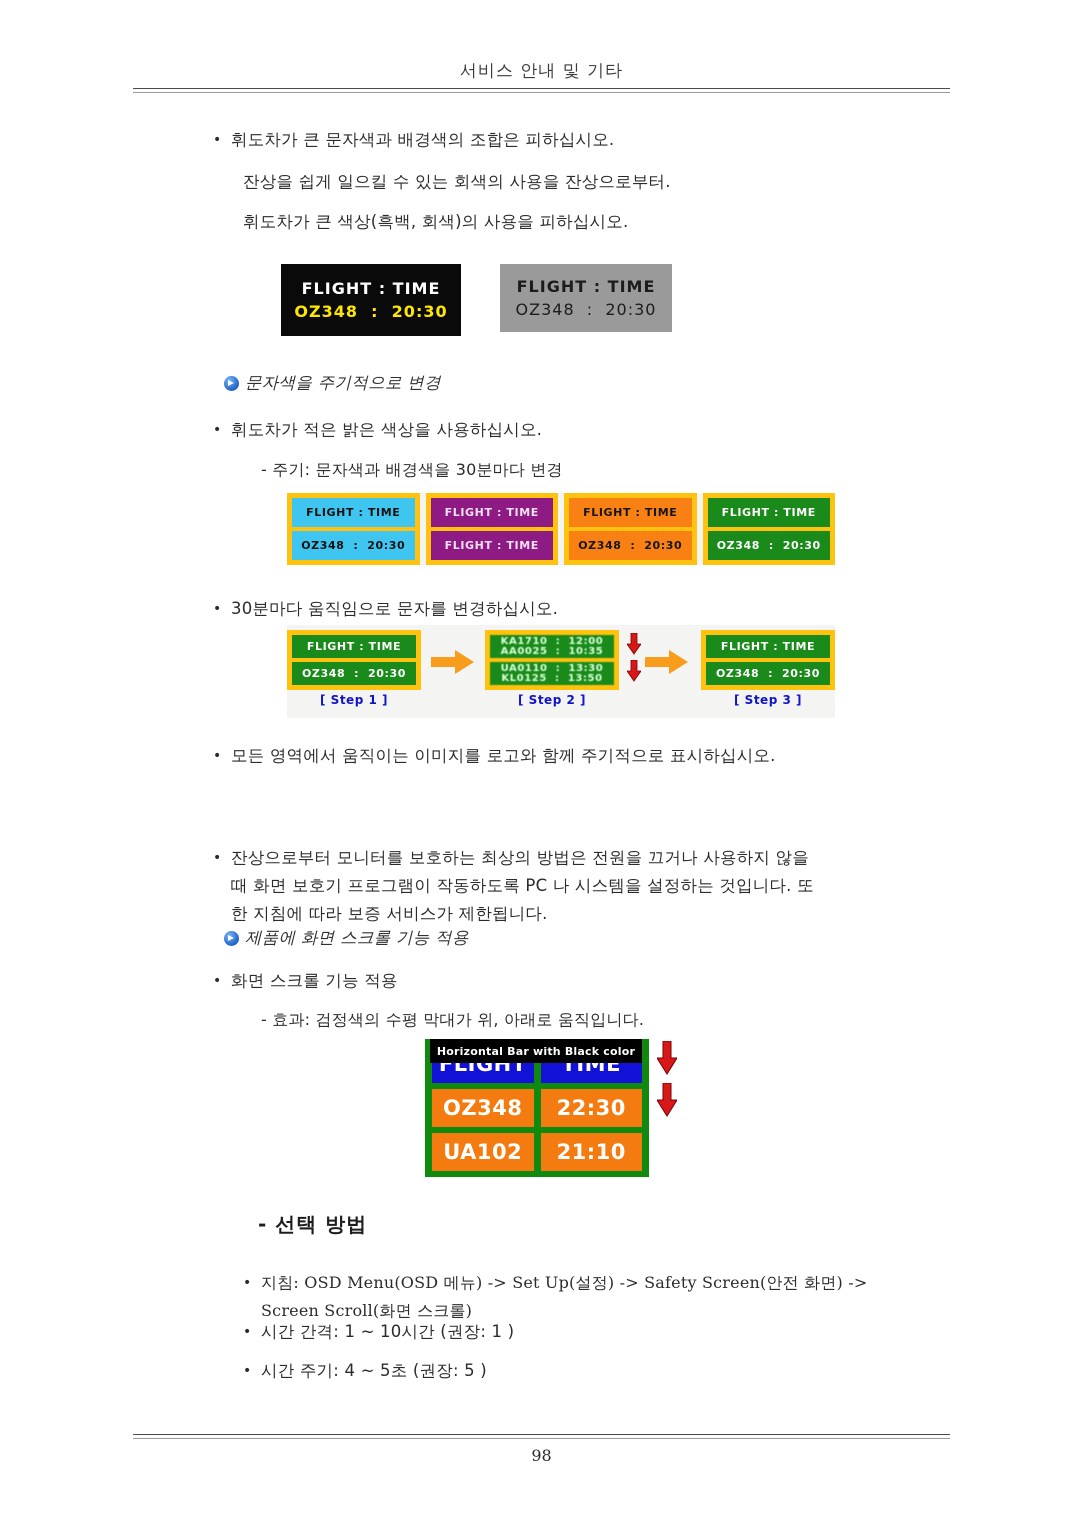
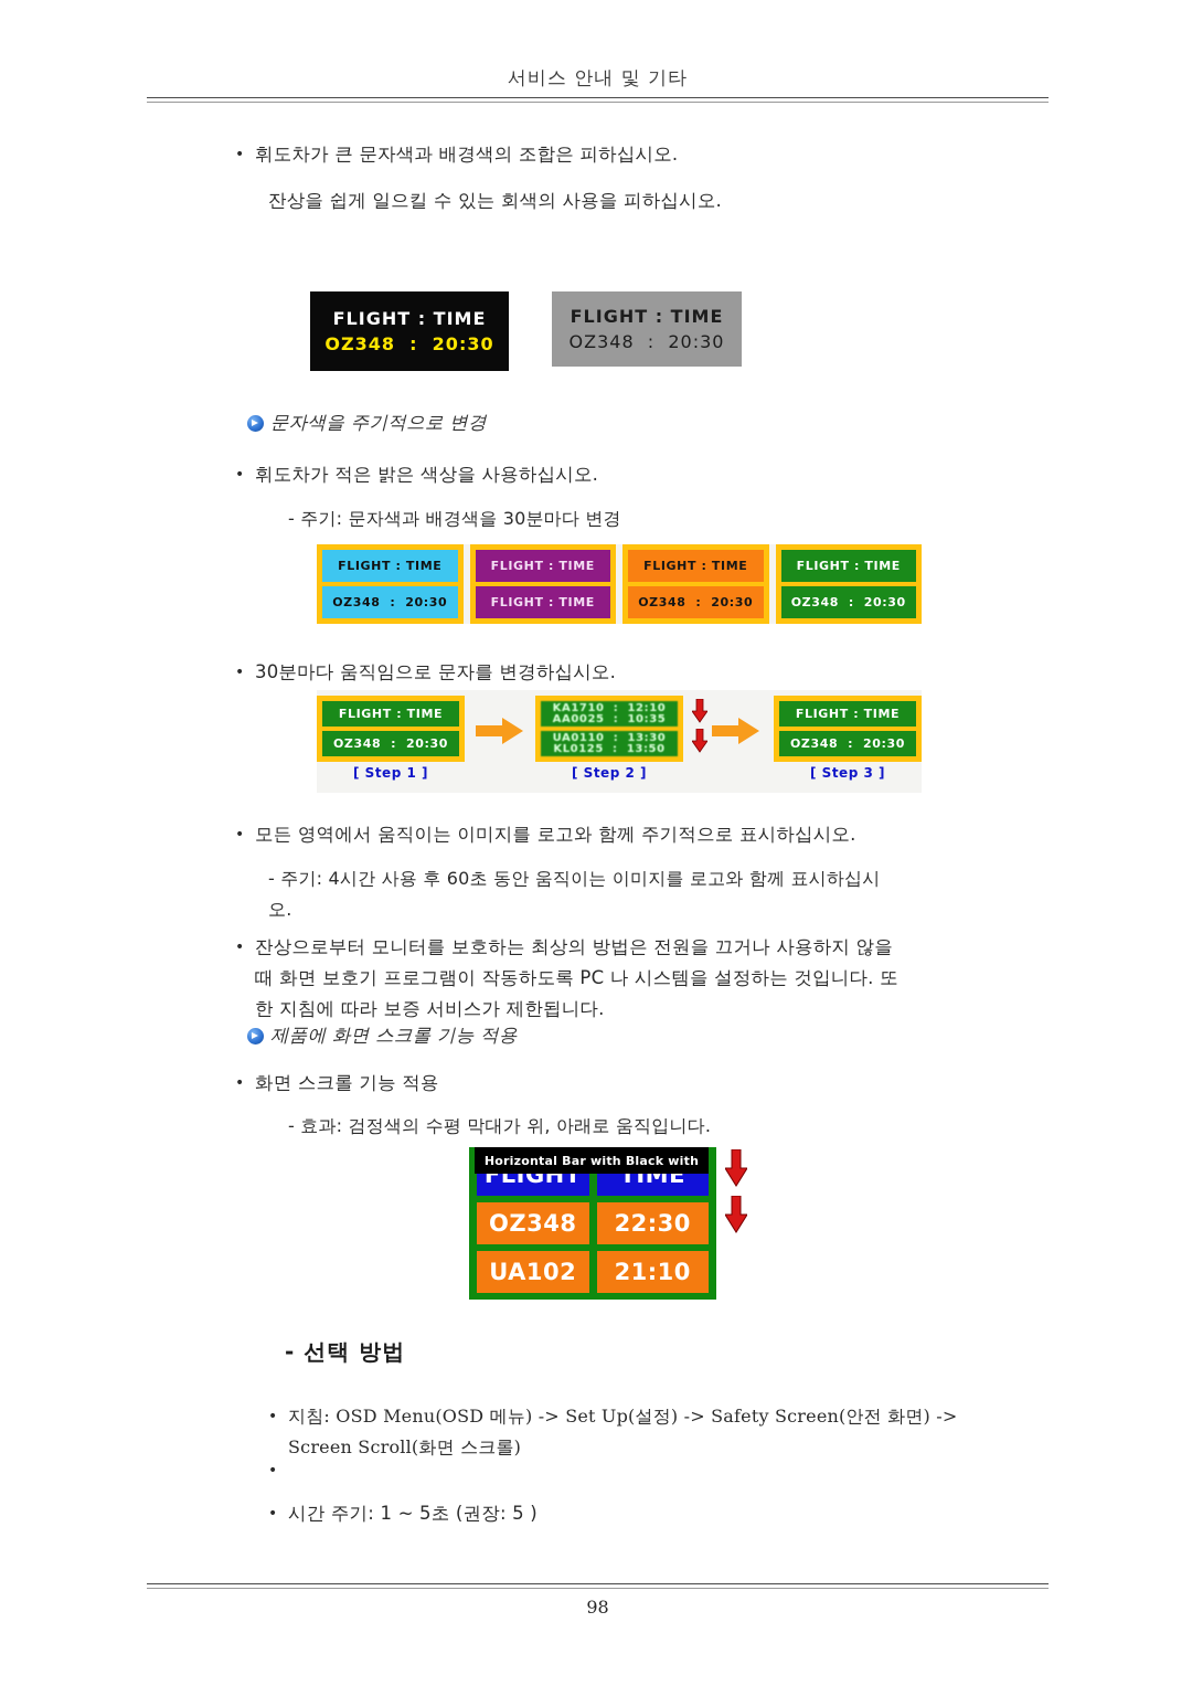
  서비스 안내 및 기타
  •
  휘도차가 큰 문자색과 배경색의 조합은 피하십시오.
- 잔상을 쉽게 일으킬 수 있는 회색의 사용을 잔상으로부터.
+ 잔상을 쉽게 일으킬 수 있는 회색의 사용을 피하십시오.
- 휘도차가 큰 색상(흑백, 회색)의 사용을 피하십시오.
  FLIGHT : TIME
  OZ348 : 20:30
  FLIGHT : TIME
  OZ348 : 20:30
  문자색을 주기적으로 변경
  •
  휘도차가 적은 밝은 색상을 사용하십시오.
  - 주기: 문자색과 배경색을 30분마다 변경
  FLIGHT : TIME
  OZ348 : 20:30
  FLIGHT : TIME
  FLIGHT : TIME
  FLIGHT : TIME
  OZ348 : 20:30
  FLIGHT : TIME
  OZ348 : 20:30
  •
  30분마다 움직임으로 문자를 변경하십시오.
  FLIGHT : TIME
  OZ348 : 20:30
  [ Step 1 ]
- KA1710 : 12:00
+ KA1710 : 12:10
  AA0025 : 10:35
  UA0110 : 13:30
  KL0125 : 13:50
  [ Step 2 ]
  FLIGHT : TIME
  OZ348 : 20:30
  [ Step 3 ]
  •
  모든 영역에서 움직이는 이미지를 로고와 함께 주기적으로 표시하십시오.
+ - 주기: 4시간 사용 후 60초 동안 움직이는 이미지를 로고와 함께 표시하십시
+ 오.
  •
  잔상으로부터 모니터를 보호하는 최상의 방법은 전원을 끄거나 사용하지 않을
  때 화면 보호기 프로그램이 작동하도록 PC 나 시스템을 설정하는 것입니다. 또
  한 지침에 따라 보증 서비스가 제한됩니다.
  제품에 화면 스크롤 기능 적용
  •
  화면 스크롤 기능 적용
  - 효과: 검정색의 수평 막대가 위, 아래로 움직입니다.
  FLIGHT
  TIME
  OZ348
  22:30
  UA102
  21:10
- Horizontal Bar with Black color
+ Horizontal Bar with Black with
  - 선택 방법
  •
  지침: OSD Menu(OSD 메뉴) -> Set Up(설정) -> Safety Screen(안전 화면) ->
  Screen Scroll(화면 스크롤)
  •
- 시간 간격: 1 ~ 10시간 (권장: 1 )
  •
- 시간 주기: 4 ~ 5초 (권장: 5 )
+ 시간 주기: 1 ~ 5초 (권장: 5 )
  98
